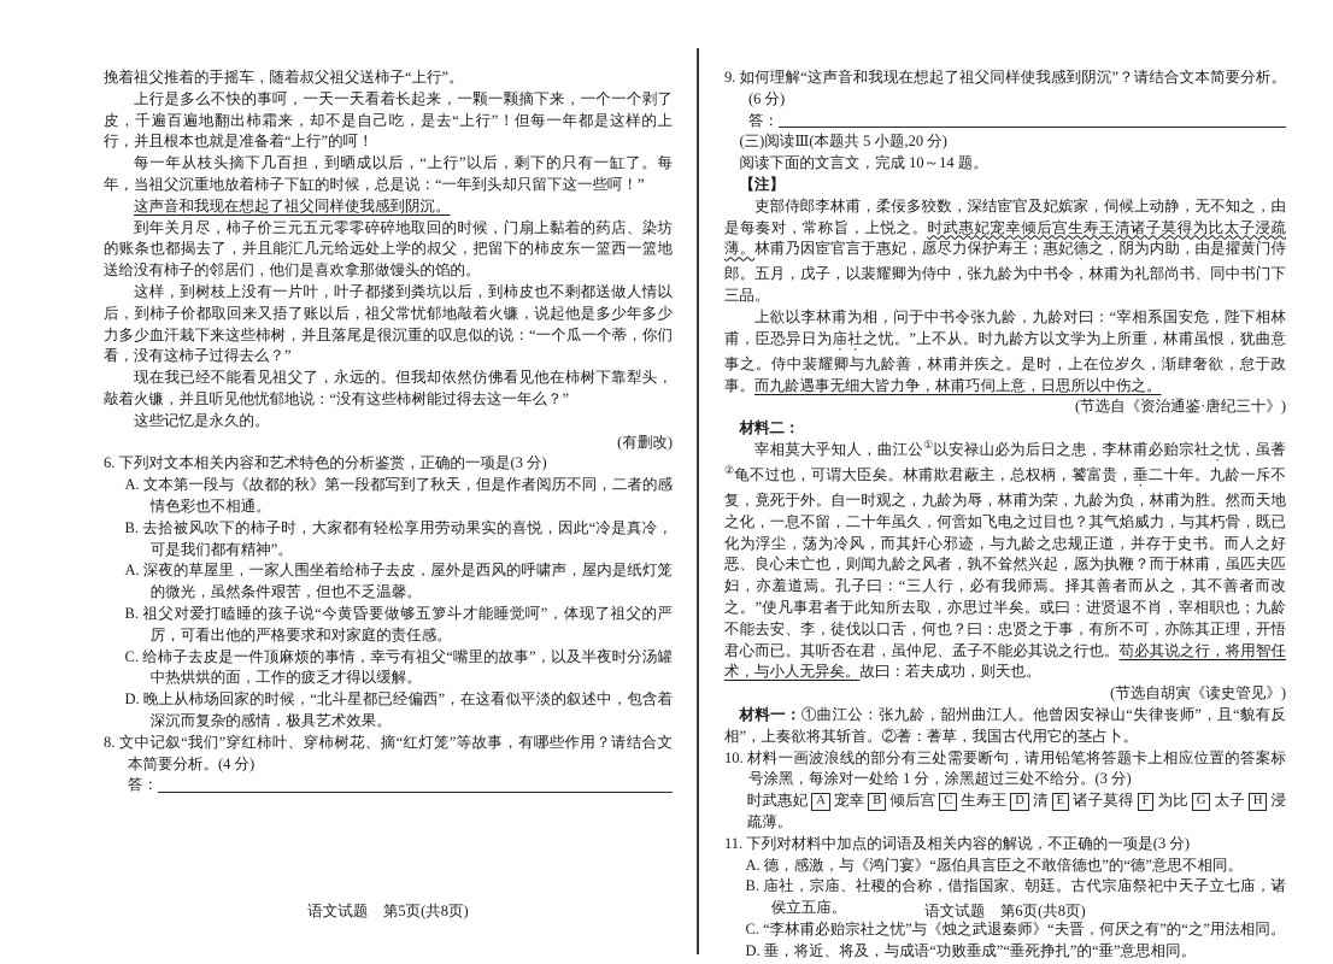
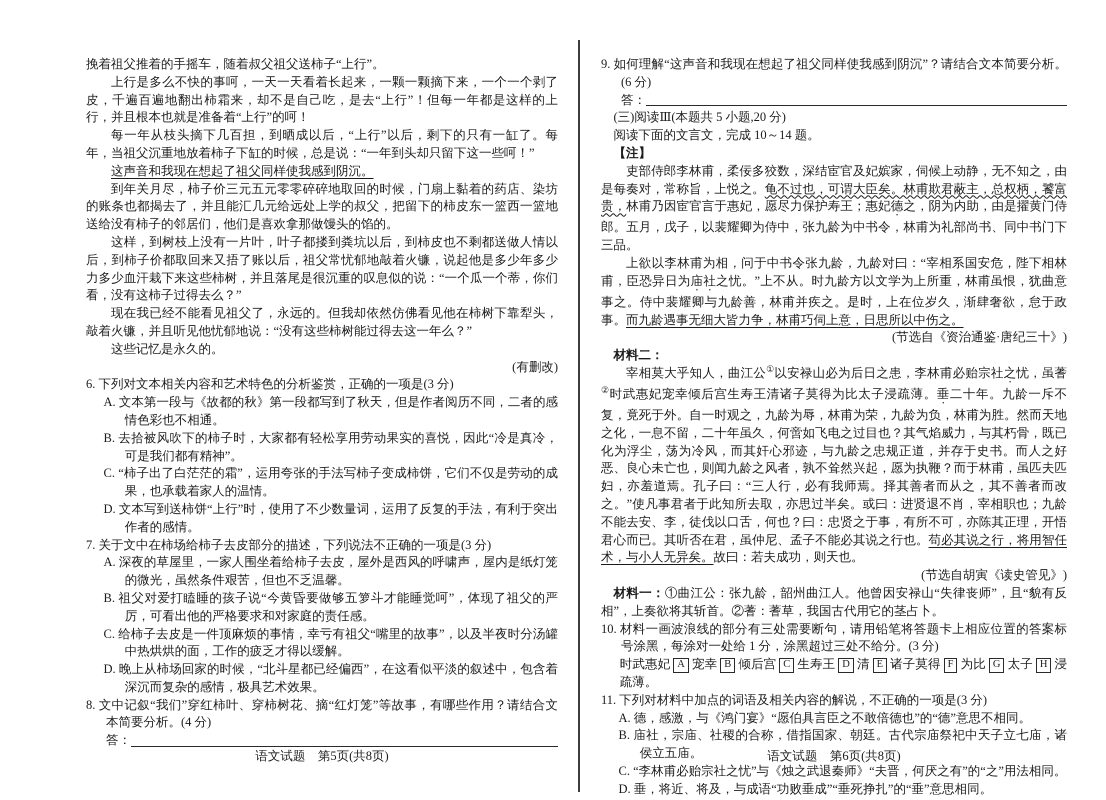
  挽着祖父推着的手摇车，随着叔父祖父送柿子“上行”。
  上行是多么不快的事呵，一天一天看着长起来，一颗一颗摘下来，一个一个剥了皮，千遍百遍地翻出柿霜来，却不是自己吃，是去“上行”！但每一年都是这样的上行，并且根本也就是准备着“上行”的呵！
  每一年从枝头摘下几百担，到晒成以后，“上行”以后，剩下的只有一缸了。每年，当祖父沉重地放着柿子下缸的时候，总是说：“一年到头却只留下这一些呵！”
  这声音和我现在想起了祖父同样使我感到阴沉。
  到年关月尽，柿子价三元五元零零碎碎地取回的时候，门扇上黏着的药店、染坊的账条也都揭去了，并且能汇几元给远处上学的叔父，把留下的柿皮东一篮西一篮地送给没有柿子的邻居们，他们是喜欢拿那做馒头的馅的。
  这样，到树枝上没有一片叶，叶子都搂到粪坑以后，到柿皮也不剩都送做人情以后，到柿子价都取回来又捂了账以后，祖父常忧郁地敲着火镰，说起他是多少年多少力多少血汗栽下来这些柿树，并且落尾是很沉重的叹息似的说：“一个瓜一个蒂，你们看，没有这柿子过得去么？”
  现在我已经不能看见祖父了，永远的。但我却依然仿佛看见他在柿树下靠犁头，敲着火镰，并且听见他忧郁地说：“没有这些柿树能过得去这一年么？”
  这些记忆是永久的。
  (有删改)
  6. 下列对文本相关内容和艺术特色的分析鉴赏，正确的一项是(3 分)
  A. 文本第一段与《故都的秋》第一段都写到了秋天，但是作者阅历不同，二者的感情色彩也不相通。
  B. 去拾被风吹下的柿子时，大家都有轻松享用劳动果实的喜悦，因此“冷是真冷，可是我们都有精神”。
+ C. “柿子出了白茫茫的霜”，运用夸张的手法写柿子变成柿饼，它们不仅是劳动的成果，也承载着家人的温情。
+ D. 文本写到送柿饼“上行”时，使用了不少数量词，运用了反复的手法，有利于突出作者的感情。
+ 7. 关于文中在柿场给柿子去皮部分的描述，下列说法不正确的一项是(3 分)
  A. 深夜的草屋里，一家人围坐着给柿子去皮，屋外是西风的呼啸声，屋内是纸灯笼的微光，虽然条件艰苦，但也不乏温馨。
  B. 祖父对爱打瞌睡的孩子说“今黄昏要做够五箩斗才能睡觉呵”，体现了祖父的严厉，可看出他的严格要求和对家庭的责任感。
  C. 给柿子去皮是一件顶麻烦的事情，幸亏有祖父“嘴里的故事”，以及半夜时分汤罐中热烘烘的面，工作的疲乏才得以缓解。
  D. 晚上从柿场回家的时候，“北斗星都已经偏西”，在这看似平淡的叙述中，包含着深沉而复杂的感情，极具艺术效果。
  8. 文中记叙“我们”穿红柿叶、穿柿树花、摘“红灯笼”等故事，有哪些作用？请结合文本简要分析。(4 分)
  答：
  9. 如何理解“这声音和我现在想起了祖父同样使我感到阴沉”？请结合文本简要分析。(6 分)
  答：
  (三)阅读Ⅲ(本题共 5 小题,20 分)
  阅读下面的文言文，完成 10～14 题。
  【注】
- 吏部侍郎李林甫，柔佞多狡数，深结宦官及妃嫔家，伺候上动静，无不知之，由是每奏对，常称旨，上悦之。时武惠妃宠幸倾后宫生寿王清诸子莫得为比太子浸疏薄。林甫乃因宦官言于惠妃，愿尽力保护寿王；惠妃德之，阴为内助，由是擢黄门侍郎。五月，戊子，以裴耀卿为侍中，张九龄为中书令，林甫为礼部尚书、同中书门下三品。
+ 吏部侍郎李林甫，柔佞多狡数，深结宦官及妃嫔家，伺候上动静，无不知之，由是每奏对，常称旨，上悦之。龟不过也，可谓大臣矣。林甫欺君蔽主，总权柄，饕富贵，林甫乃因宦官言于惠妃，愿尽力保护寿王；惠妃德之，阴为内助，由是擢黄门侍郎。五月，戊子，以裴耀卿为侍中，张九龄为中书令，林甫为礼部尚书、同中书门下三品。
  上欲以李林甫为相，问于中书令张九龄，九龄对曰：“宰相系国安危，陛下相林甫，臣恐异日为庙社之忧。”上不从。时九龄方以文学为上所重，林甫虽恨，犹曲意事之。侍中裴耀卿与九龄善，林甫并疾之。是时，上在位岁久，渐肆奢欲，怠于政事。而九龄遇事无细大皆力争，林甫巧伺上意，日思所以中伤之。
  (节选自《资治通鉴·唐纪三十》)
  材料二：
- 宰相莫大乎知人，曲江公①以安禄山必为后日之患，李林甫必贻宗社之忧，虽蓍②龟不过也，可谓大臣矣。林甫欺君蔽主，总权柄，饕富贵，垂二十年。九龄一斥不复，竟死于外。自一时观之，九龄为辱，林甫为荣，九龄为负，林甫为胜。然而天地之化，一息不留，二十年虽久，何啻如飞电之过目也？其气焰威力，与其朽骨，既已化为浮尘，荡为冷风，而其奸心邪迹，与九龄之忠规正道，并存于史书。而人之好恶、良心未亡也，则闻九龄之风者，孰不耸然兴起，愿为执鞭？而于林甫，虽匹夫匹妇，亦羞道焉。孔子曰：“三人行，必有我师焉。择其善者而从之，其不善者而改之。”使凡事君者于此知所去取，亦思过半矣。或曰：进贤退不肖，宰相职也；九龄不能去安、李，徒伐以口舌，何也？曰：忠贤之于事，有所不可，亦陈其正理，开悟君心而已。其听否在君，虽仲尼、孟子不能必其说之行也。苟必其说之行，将用智任术，与小人无异矣。故曰：若夫成功，则天也。
+ 宰相莫大乎知人，曲江公①以安禄山必为后日之患，李林甫必贻宗社之忧，虽蓍②时武惠妃宠幸倾后宫生寿王清诸子莫得为比太子浸疏薄。垂二十年。九龄一斥不复，竟死于外。自一时观之，九龄为辱，林甫为荣，九龄为负，林甫为胜。然而天地之化，一息不留，二十年虽久，何啻如飞电之过目也？其气焰威力，与其朽骨，既已化为浮尘，荡为冷风，而其奸心邪迹，与九龄之忠规正道，并存于史书。而人之好恶、良心未亡也，则闻九龄之风者，孰不耸然兴起，愿为执鞭？而于林甫，虽匹夫匹妇，亦羞道焉。孔子曰：“三人行，必有我师焉。择其善者而从之，其不善者而改之。”使凡事君者于此知所去取，亦思过半矣。或曰：进贤退不肖，宰相职也；九龄不能去安、李，徒伐以口舌，何也？曰：忠贤之于事，有所不可，亦陈其正理，开悟君心而已。其听否在君，虽仲尼、孟子不能必其说之行也。苟必其说之行，将用智任术，与小人无异矣。故曰：若夫成功，则天也。
  (节选自胡寅《读史管见》)
  材料一：①曲江公：张九龄，韶州曲江人。他曾因安禄山“失律丧师”，且“貌有反相”，上奏欲将其斩首。②蓍：蓍草，我国古代用它的茎占卜。
  10. 材料一画波浪线的部分有三处需要断句，请用铅笔将答题卡上相应位置的答案标号涂黑，每涂对一处给 1 分，涂黑超过三处不给分。(3 分)
  时武惠妃 A 宠幸 B 倾后宫 C 生寿王 D 清 E 诸子莫得 F 为比 G 太子 H 浸疏薄。
  11. 下列对材料中加点的词语及相关内容的解说，不正确的一项是(3 分)
  A. 德，感激，与《鸿门宴》“愿伯具言臣之不敢倍德也”的“德”意思不相同。
  B. 庙社，宗庙、社稷的合称，借指国家、朝廷。古代宗庙祭祀中天子立七庙，诸侯立五庙。
  C. “李林甫必贻宗社之忧”与《烛之武退秦师》“夫晋，何厌之有”的“之”用法相同。
  D. 垂，将近、将及，与成语“功败垂成”“垂死挣扎”的“垂”意思相同。
  语文试题 第5页(共8页)
  语文试题 第6页(共8页)
